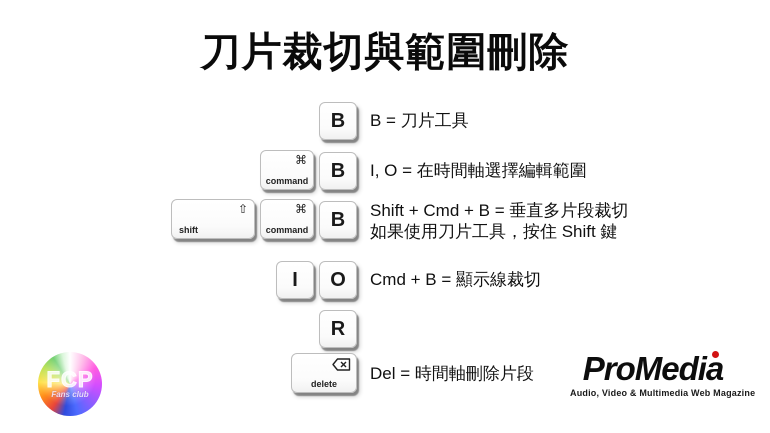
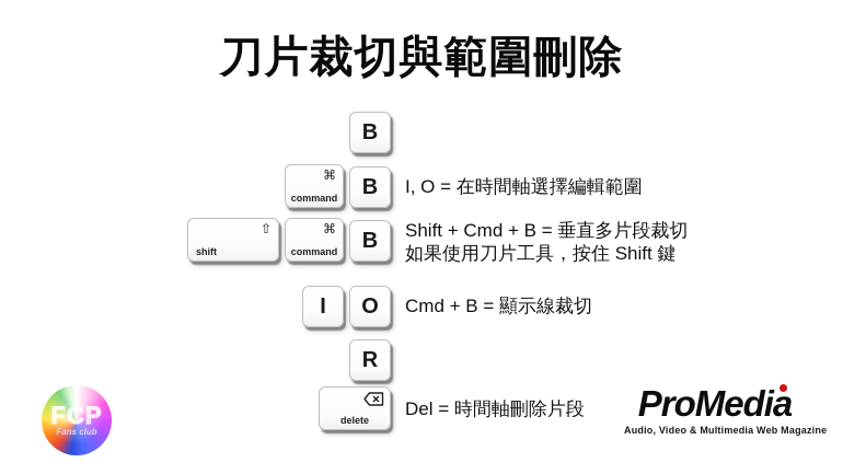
  刀片裁切與範圍刪除
  B
- B = 刀片工具
  ⌘
  command
  B
  I, O = 在時間軸選擇編輯範圍
  ⇧
  shift
  ⌘
  command
  B
  Shift + Cmd + B = 垂直多片段裁切
  如果使用刀片工具，按住 Shift 鍵
  I
  O
  Cmd + B = 顯示線裁切
  R
  delete
  Del = 時間軸刪除片段
  FCP
  Fans club
  ProMedia
  Audio, Video & Multimedia Web Magazine
